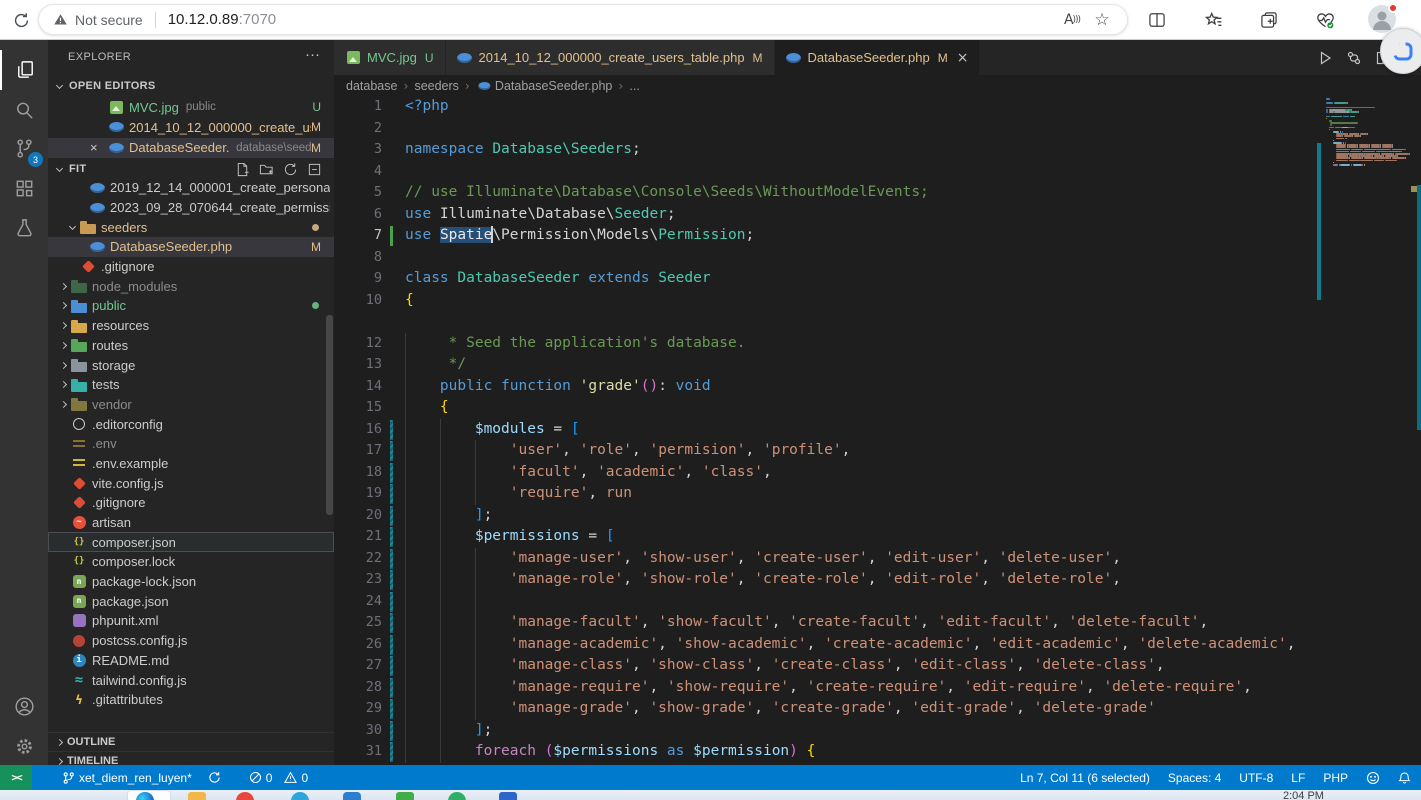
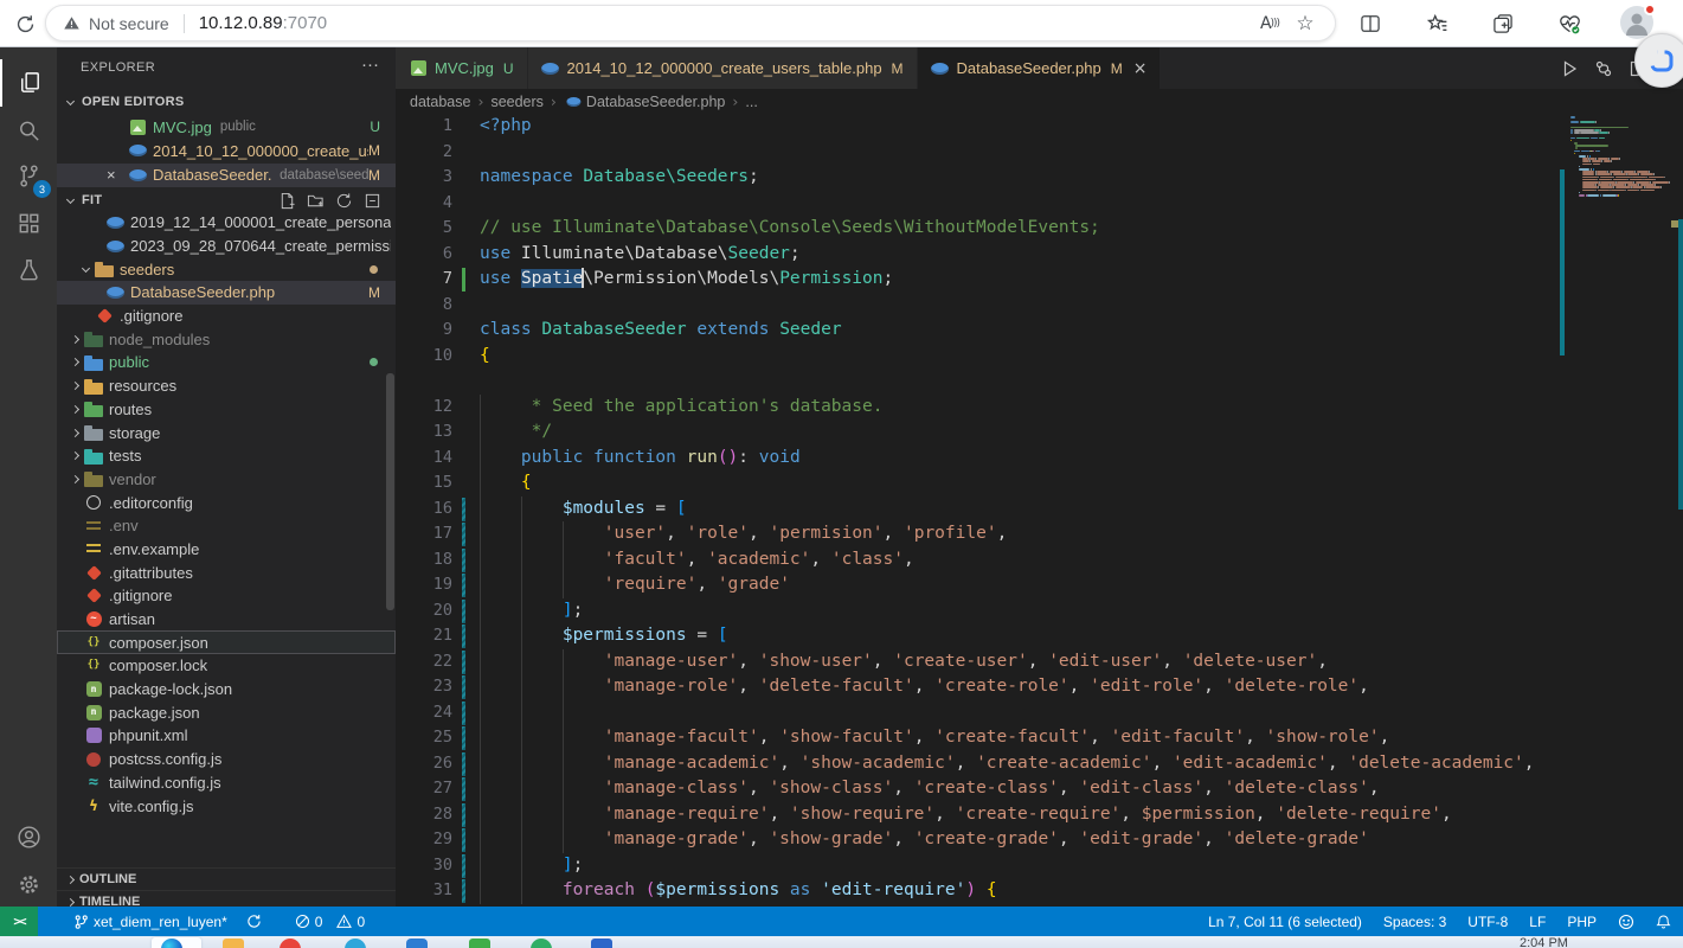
  Not secure
  10.12.0.89
  :7070
  A
  )))
  ☆
  3
  EXPLORER
  ···
  OPEN EDITORS
  MVC.jpg
  public
  U
  M
  ×
  DatabaseSeeder.
  database\seed
  M
  FIT
  2019_12_14_000001_create_persona
  2023_09_28_070644_create_permiss
  seeders
  DatabaseSeeder.php
  M
  .gitignore
  node_modules
  public
  resources
  routes
  storage
  tests
  vendor
  .editorconfig
  .env
  .env.example
- vite.config.js
+ .gitattributes
  .gitignore
  ~
  artisan
  {}
  composer.json
  {}
  composer.lock
  n
  package-lock.json
  n
  package.json
  phpunit.xml
  postcss.config.js
- i
- README.md
  ≈
  tailwind.config.js
  ϟ
- .gitattributes
+ vite.config.js
  OUTLINE
  TIMELINE
  MVC.jpg
  U
  2014_10_12_000000_create_users_table.php
  M
  DatabaseSeeder.php
  M
  ×
  database
  ›
  seeders
  ›
  DatabaseSeeder.php
  ›
  ...
  1
  <?php
  2
  3
  namespace Database\Seeders;
  4
  5
  // use Illuminate\Database\Console\Seeds\WithoutModelEvents;
  6
  use Illuminate\Database\Seeder;
  7
  use Spatie\Permission\Models\Permission;
  8
  9
  class DatabaseSeeder extends Seeder
  10
  {
  12
  * Seed the application's database.
  13
  */
  14
- public function 'grade'(): void
+ public function run(): void
  15
  {
  16
  $modules = [
  17
  'user', 'role', 'permision', 'profile',
  18
  'facult', 'academic', 'class',
  19
- 'require', run
+ 'require', 'grade'
  20
  ];
  21
  $permissions = [
  22
  'manage-user', 'show-user', 'create-user', 'edit-user', 'delete-user',
  23
- 'manage-role', 'show-role', 'create-role', 'edit-role', 'delete-role',
+ 'manage-role', 'delete-facult', 'create-role', 'edit-role', 'delete-role',
  24
  25
- 'manage-facult', 'show-facult', 'create-facult', 'edit-facult', 'delete-facult',
+ 'manage-facult', 'show-facult', 'create-facult', 'edit-facult', 'show-role',
  26
  'manage-academic', 'show-academic', 'create-academic', 'edit-academic', 'delete-academic',
  27
  'manage-class', 'show-class', 'create-class', 'edit-class', 'delete-class',
  28
- 'manage-require', 'show-require', 'create-require', 'edit-require', 'delete-require',
+ 'manage-require', 'show-require', 'create-require', $permission, 'delete-require',
  29
  'manage-grade', 'show-grade', 'create-grade', 'edit-grade', 'delete-grade'
  30
  ];
  31
- foreach ($permissions as $permission) {
+ foreach ($permissions as 'edit-require') {
  ><
  xet_diem_ren_luyen*
  0
  0
  Ln 7, Col 11 (6 selected)
- Spaces: 4
+ Spaces: 3
  UTF-8
  LF
  PHP
  2:04 PM
